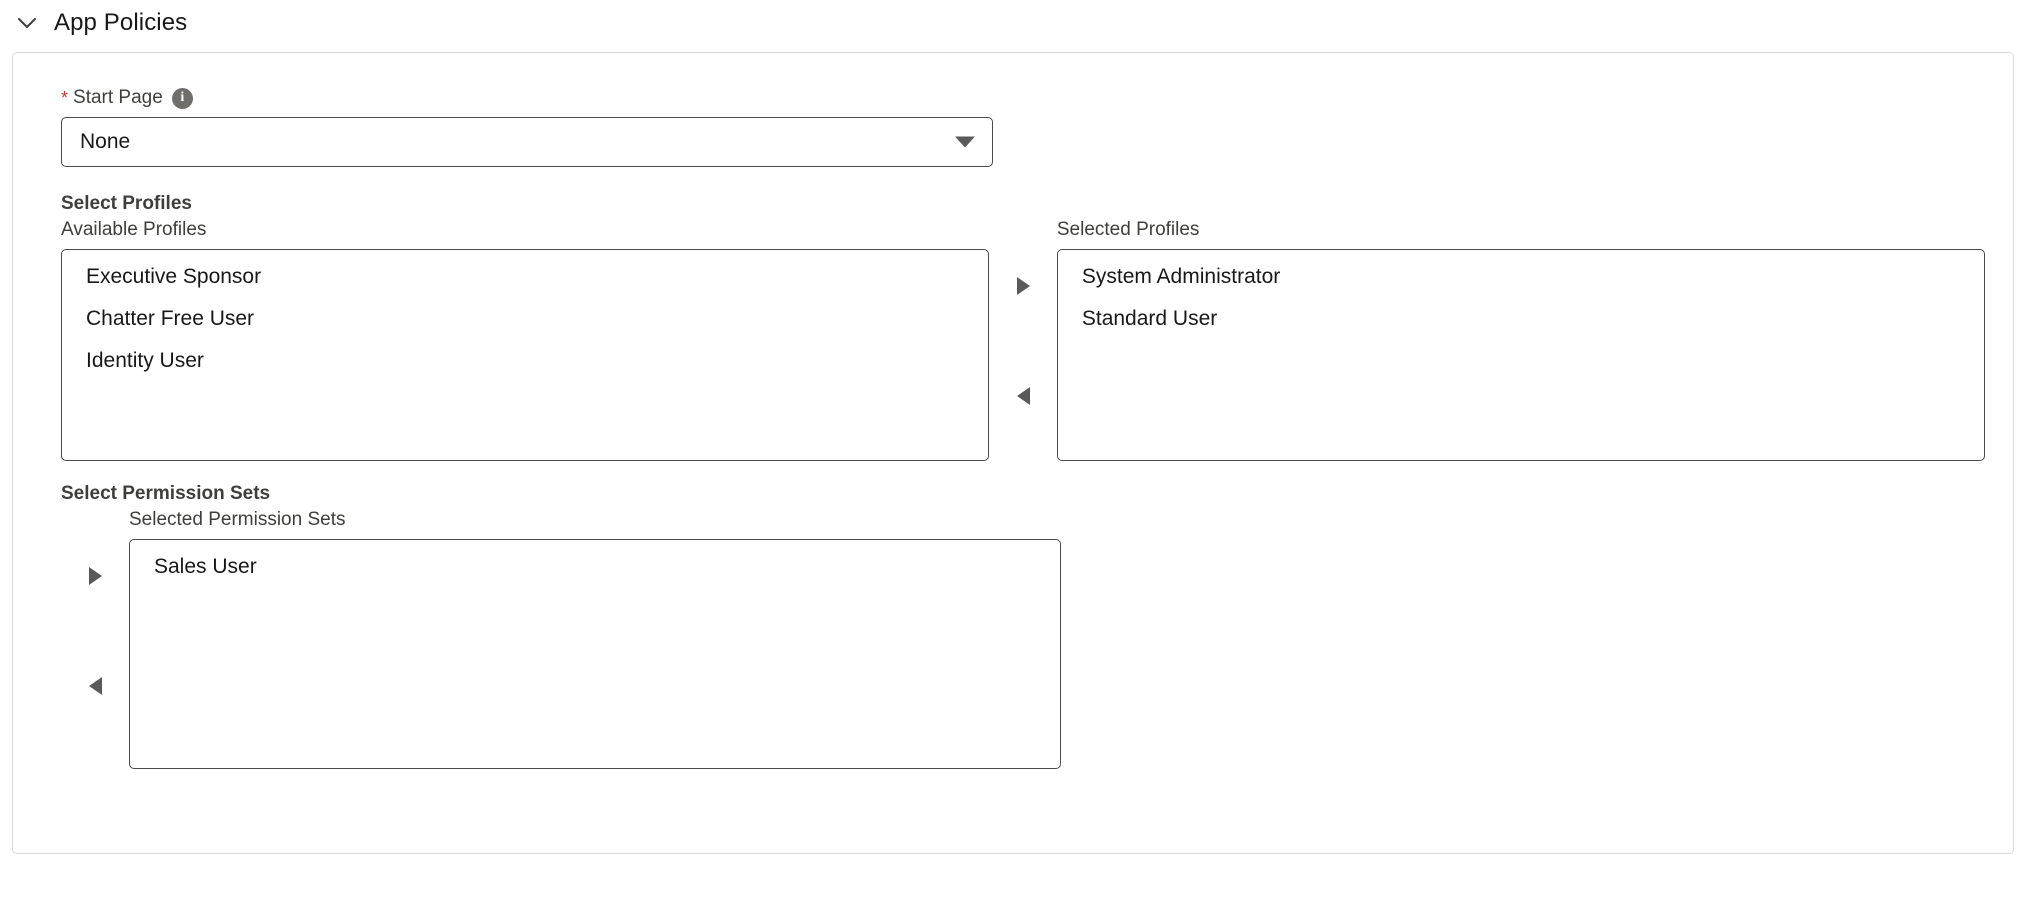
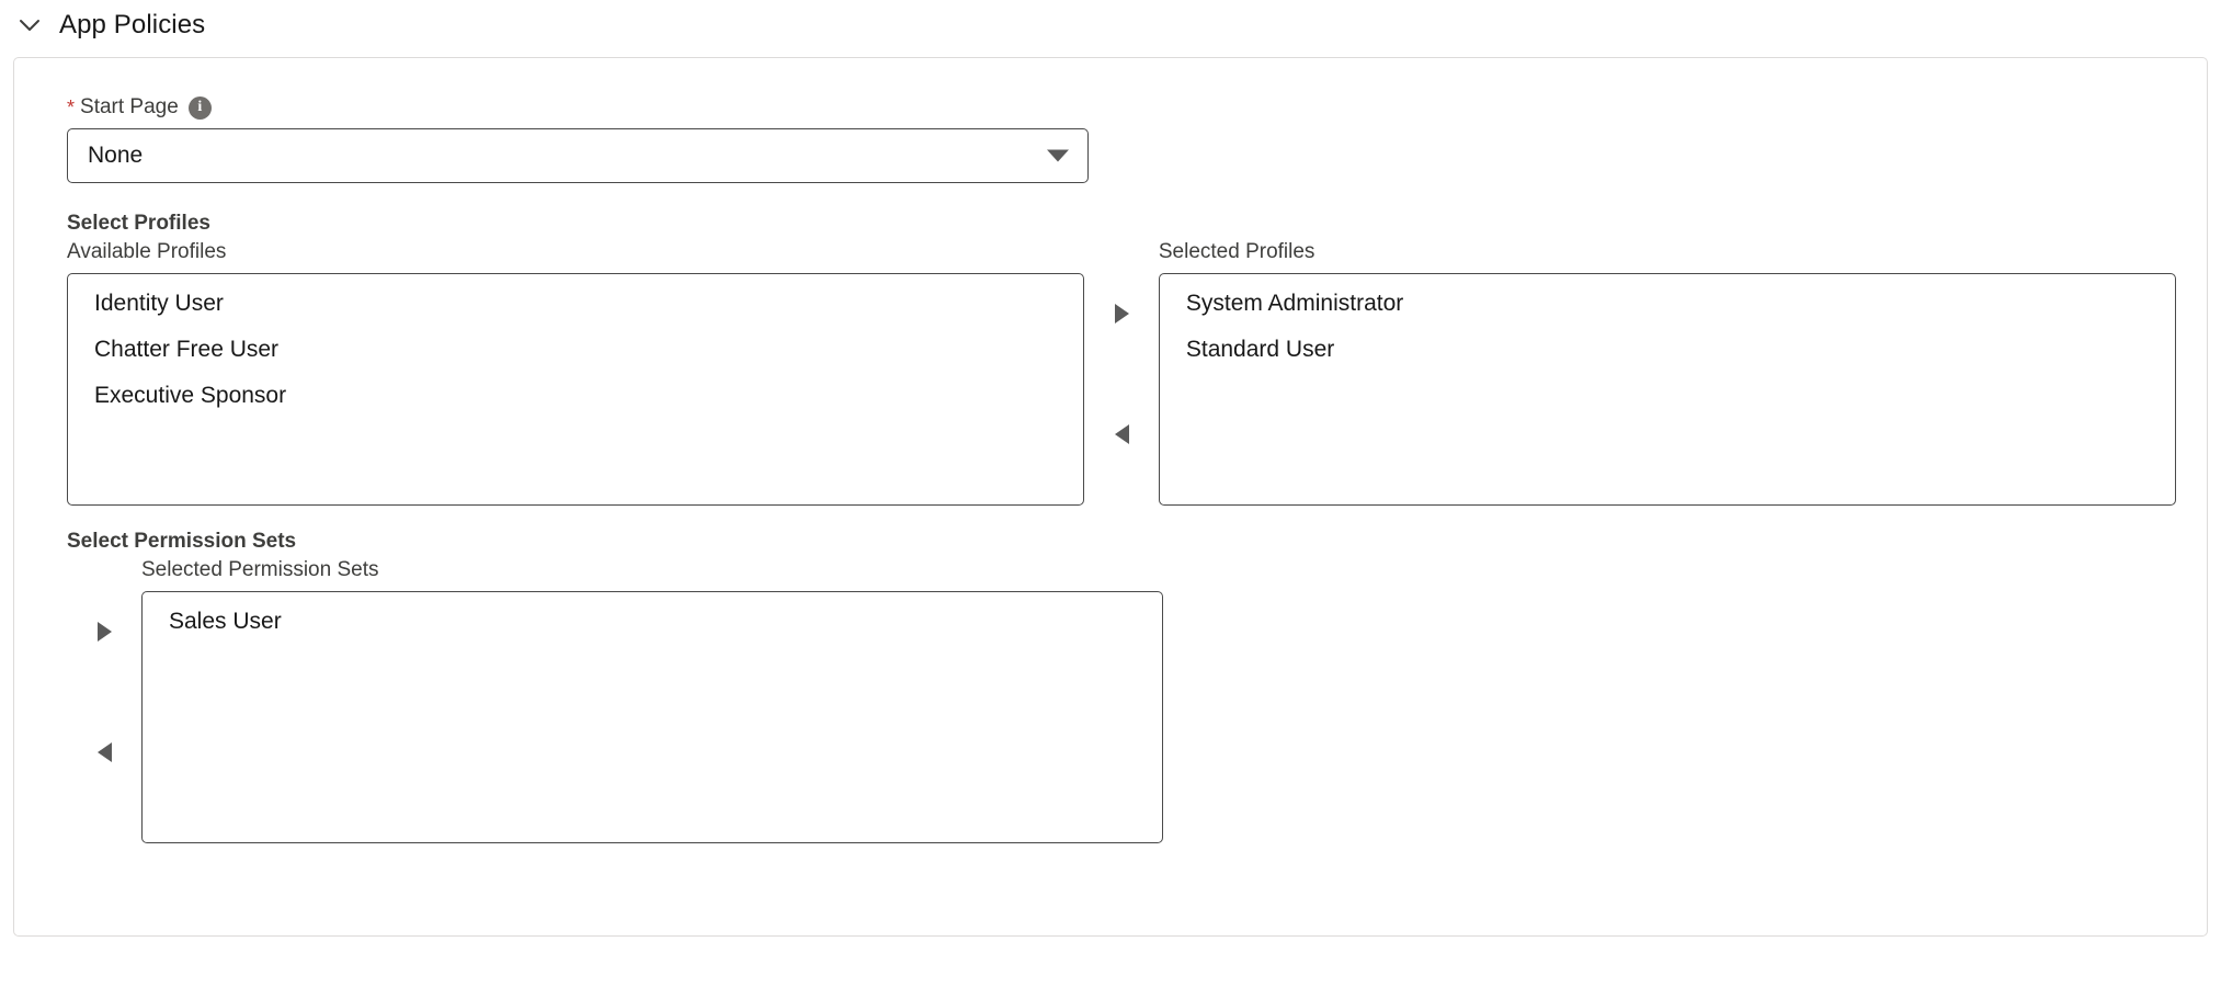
  App Policies
  *
  Start Page
  i
  None
  Select Profiles
  Available Profiles
- Executive Sponsor
+ Identity User
  Chatter Free User
- Identity User
+ Executive Sponsor
  Selected Profiles
  System Administrator
  Standard User
  Select Permission Sets
  Selected Permission Sets
  Sales User
